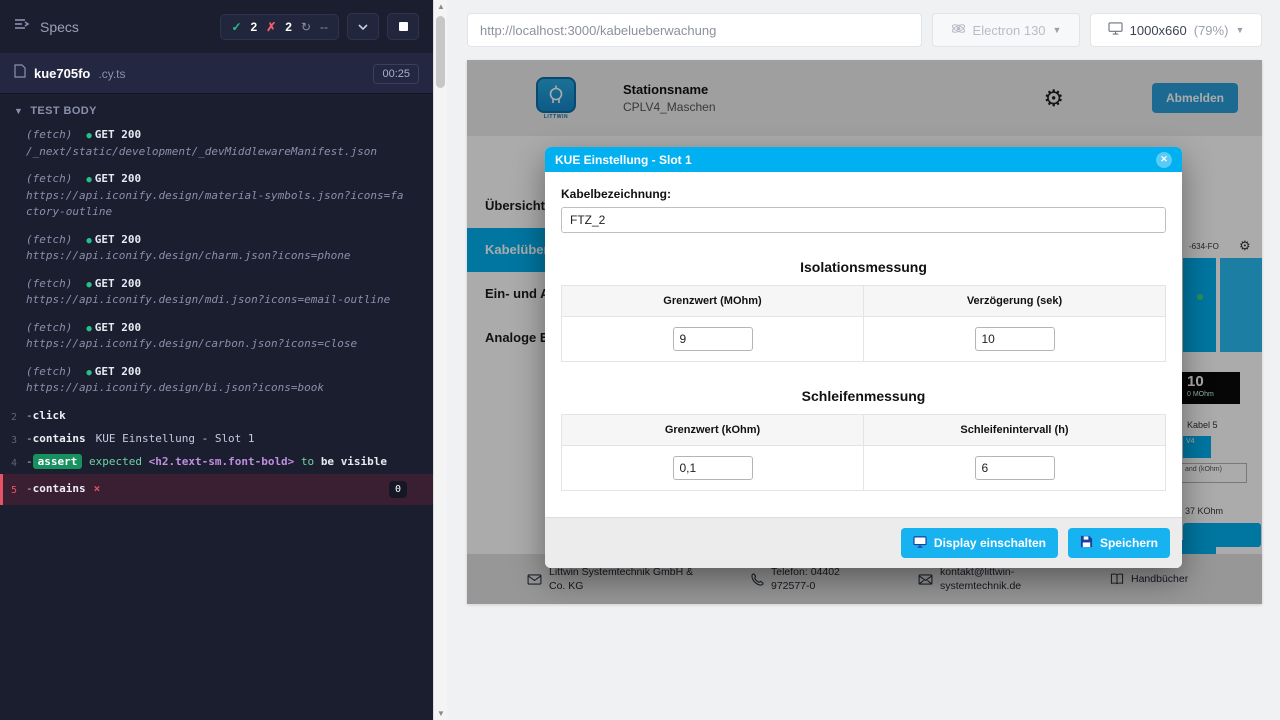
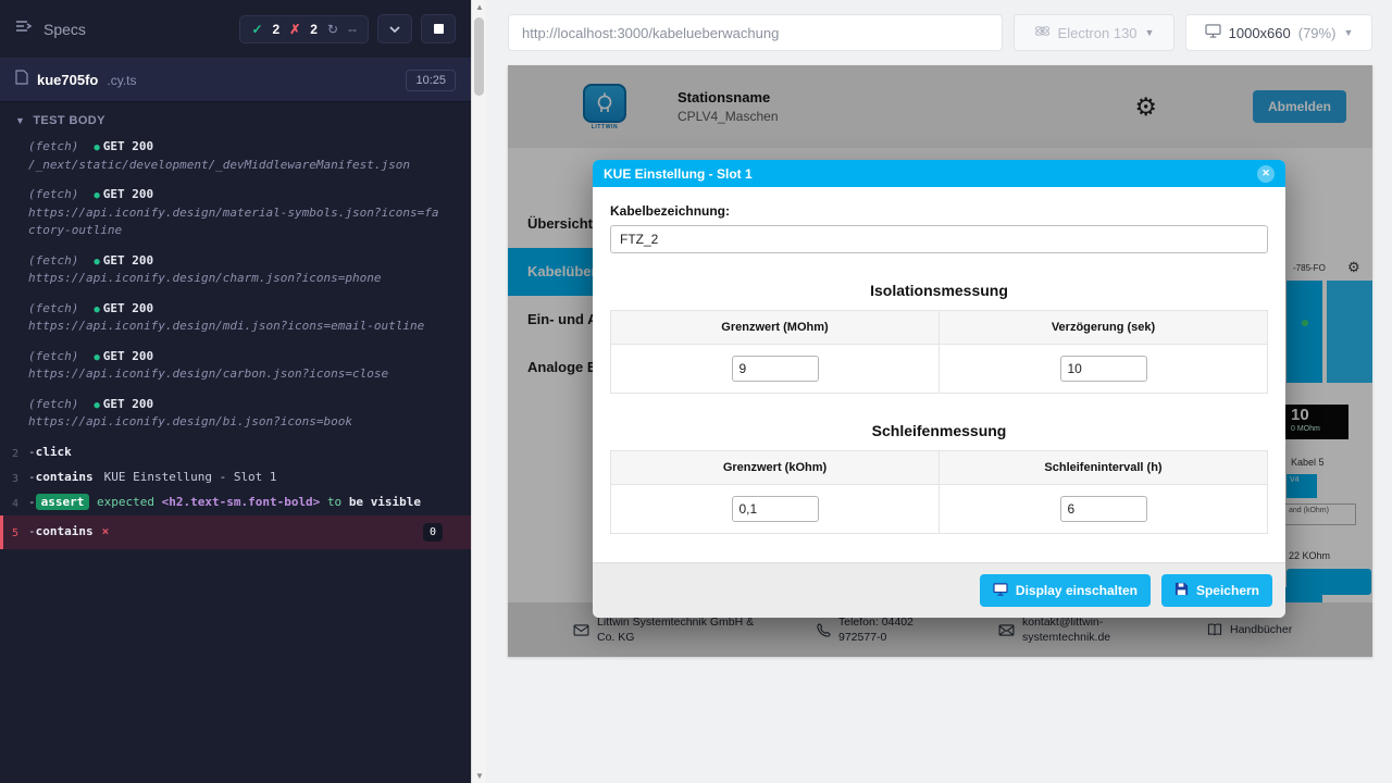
  Specs
  ✓
  2
  ✗
  2
  ↻
  --
  kue705fo
  .cy.ts
- 00:25
+ 10:25
  ▼
  TEST BODY
  (fetch) ● GET 200
  /_next/static/development/_devMiddlewareManifest.json
  (fetch) ● GET 200
  https://api.iconify.design/material-symbols.json?icons=factory-outline
  (fetch) ● GET 200
  https://api.iconify.design/charm.json?icons=phone
  (fetch) ● GET 200
  https://api.iconify.design/mdi.json?icons=email-outline
  (fetch) ● GET 200
  https://api.iconify.design/carbon.json?icons=close
  (fetch) ● GET 200
  https://api.iconify.design/bi.json?icons=book
  2
  -click
  3
  -contains KUE Einstellung - Slot 1
  4
  - assert expected <h2.text-sm.font-bold> to be visible
  5
  -
  contains
  ×
  0
  ▲
  ▼
  http://localhost:3000/kabelueberwachung
  Electron 130
  ▼
  1000x660
  (79%)
  ▼
  Stationsname
  CPLV4_Maschen
  ⚙
  Abmelden
  Übersicht
  Kabelübe
  Ein- und
  Analoge
- -634-FO
+ -785-FO
  ⚙
  10
  Kabel 5
- 37 KOhm
+ 22 KOhm
  Littwin Systemtechnik GmbH & Co. KG
  Telefon: 04402 972577-0
  kontakt@littwin-systemtechnik.de
  Handbücher
  KUE Einstellung - Slot 1
  ✕
  Kabelbezeichnung:
  FTZ_2
  Isolationsmessung
  Grenzwert (MOhm)	Verzögerung (sek)
  9	10
  Schleifenmessung
  Grenzwert (kOhm)	Schleifenintervall (h)
  0,1	6
  Display einschalten
  Speichern
